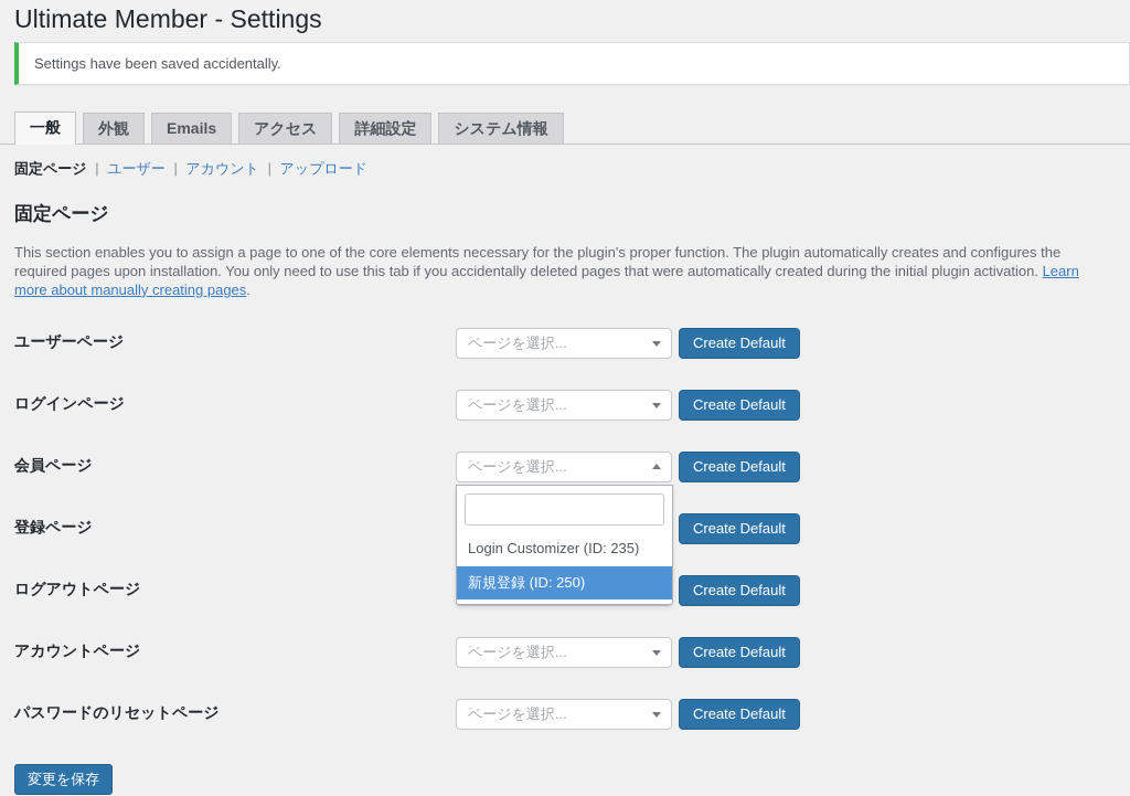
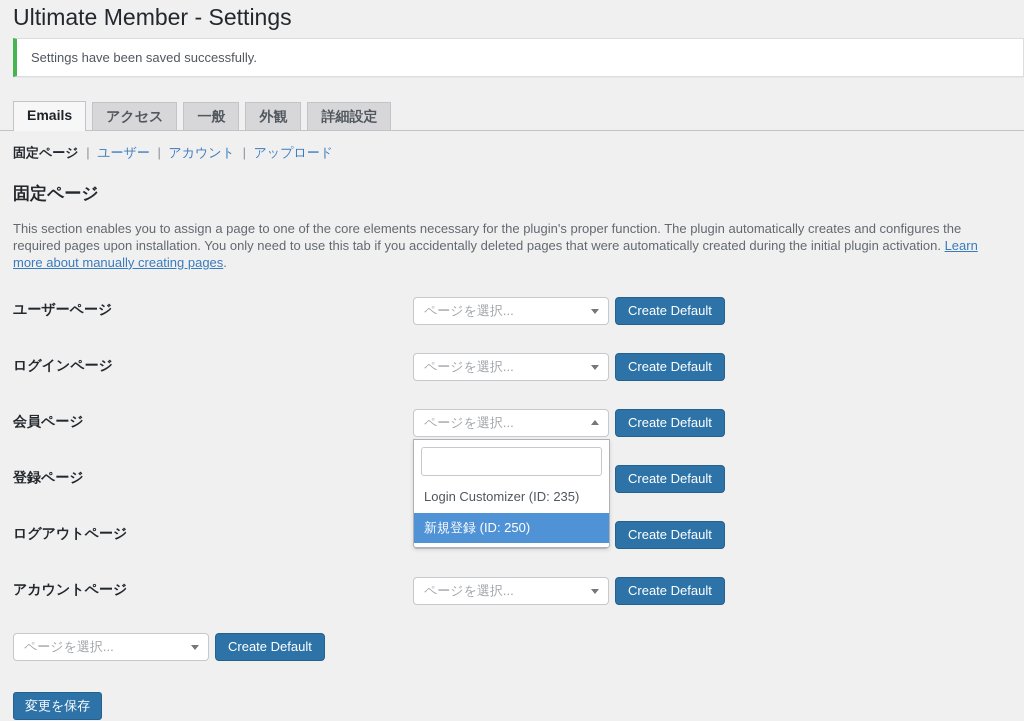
  Ultimate Member - Settings
- Settings have been saved accidentally.
+ Settings have been saved successfully.
- 一般
+ Emails
- 外観
+ アクセス
- Emails
+ 一般
- アクセス
+ 外観
  詳細設定
- システム情報
  固定ページ | ユーザー | アカウント | アップロード
  固定ページ
  This section enables you to assign a page to one of the core elements necessary for the plugin's proper function. The plugin automatically creates and configures the required pages upon installation. You only need to use this tab if you accidentally deleted pages that were automatically created during the initial plugin activation. Learn more about manually creating pages.
  ユーザーページ
  ページを選択...
  Create Default
  ログインページ
  ページを選択...
  Create Default
  会員ページ
  ページを選択...
  Login Customizer (ID: 235)
  新規登録 (ID: 250)
  Create Default
  登録ページ
  Create Default
  ログアウトページ
  Create Default
  アカウントページ
  ページを選択...
  Create Default
- パスワードのリセットページ
  ページを選択...
  Create Default
  変更を保存
